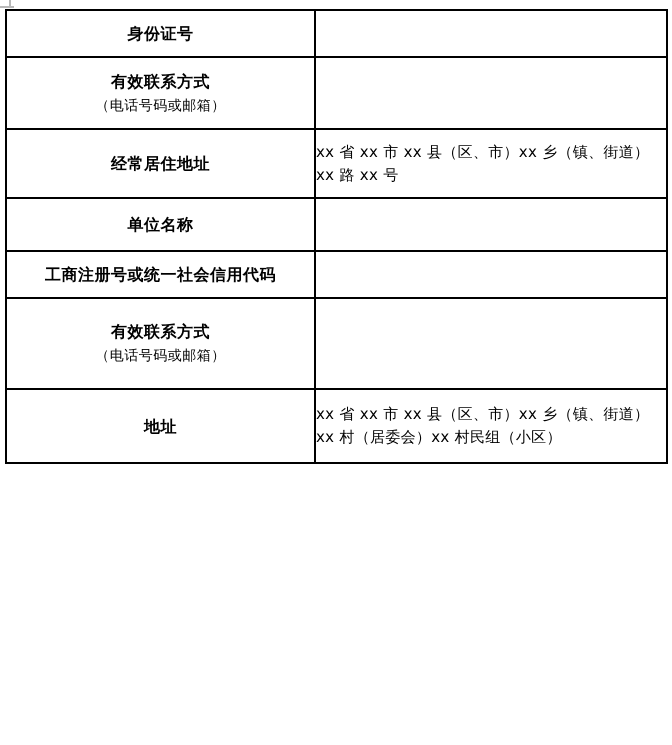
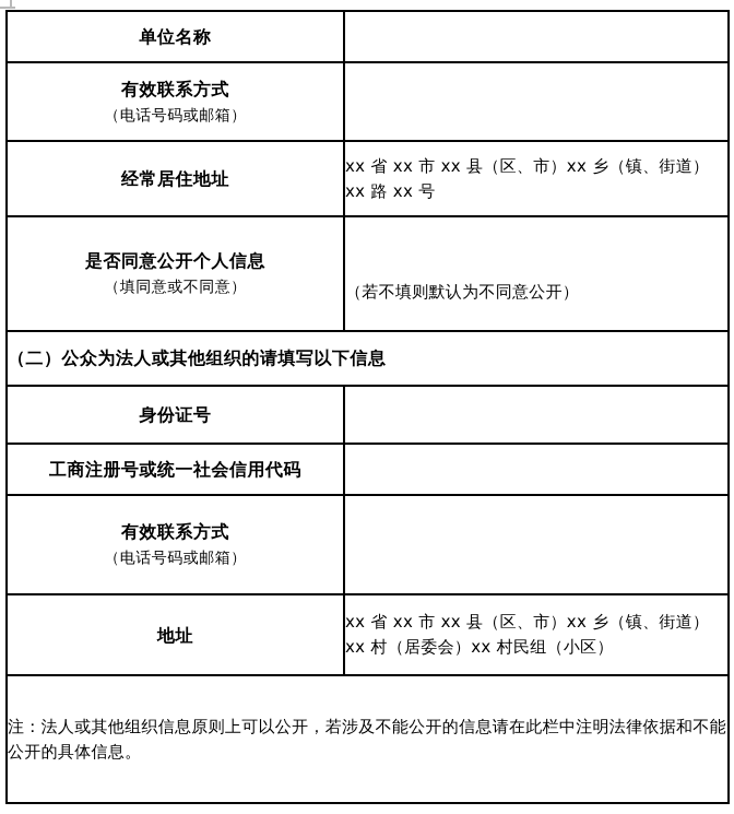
- 身份证号
+ 单位名称
  有效联系方式 （电话号码或邮箱）
  经常居住地址	xx 省 xx 市 xx 县（区、市）xx 乡（镇、街道）xx 路 xx 号
+ 是否同意公开个人信息 （填同意或不同意）	（若不填则默认为不同意公开）
+ （二）公众为法人或其他组织的请填写以下信息
- 单位名称
+ 身份证号
  工商注册号或统一社会信用代码
  有效联系方式 （电话号码或邮箱）
  地址	xx 省 xx 市 xx 县（区、市）xx 乡（镇、街道）xx 村（居委会）xx 村民组（小区）
+ 注：法人或其他组织信息原则上可以公开，若涉及不能公开的信息请在此栏中注明法律依据和不能公开的具体信息。
